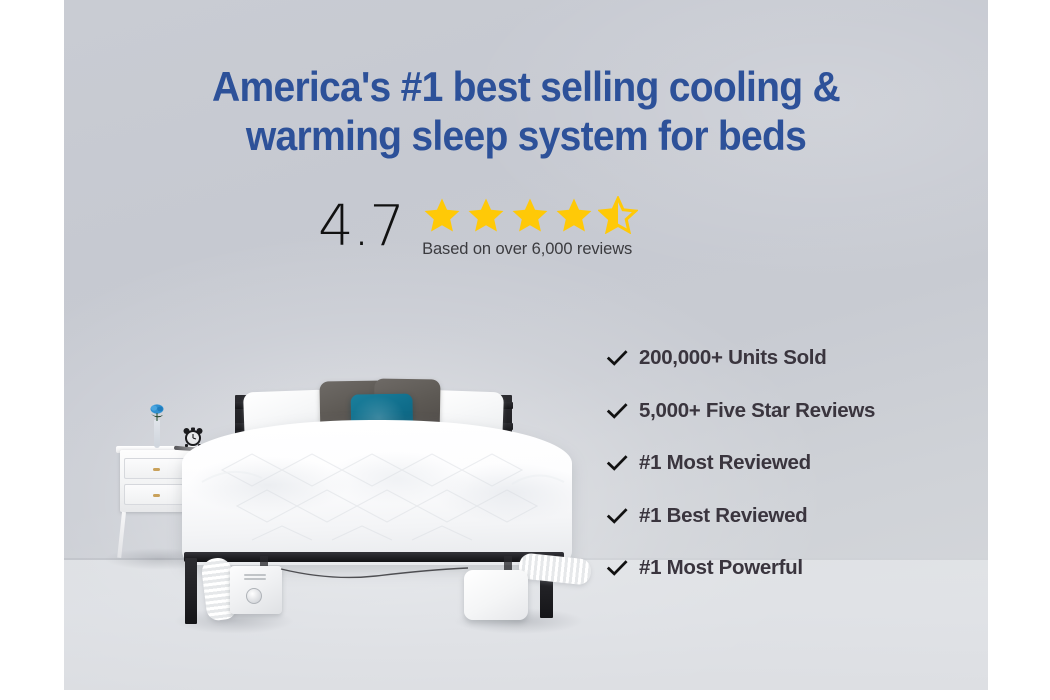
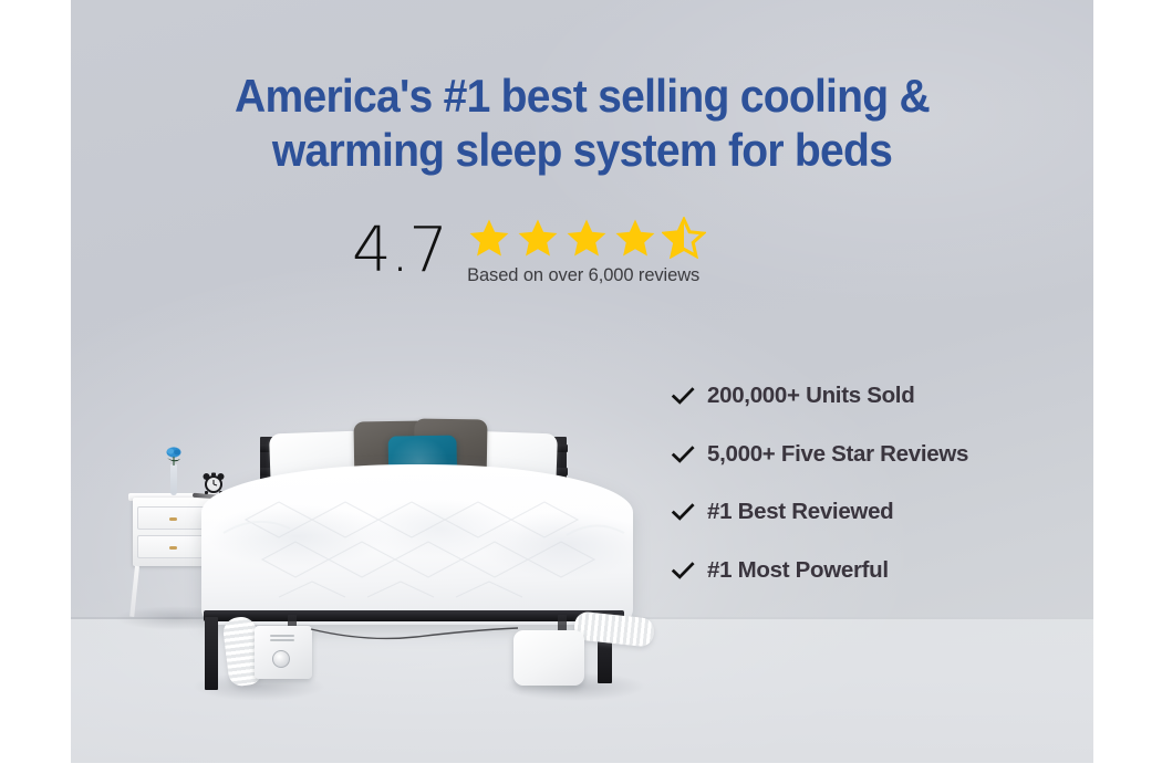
  America's #1 best selling cooling &
  warming sleep system for beds
  4.7
  Based on over 6,000 reviews
  200,000+ Units Sold
  5,000+ Five Star Reviews
- #1 Most Reviewed
  #1 Best Reviewed
  #1 Most Powerful
